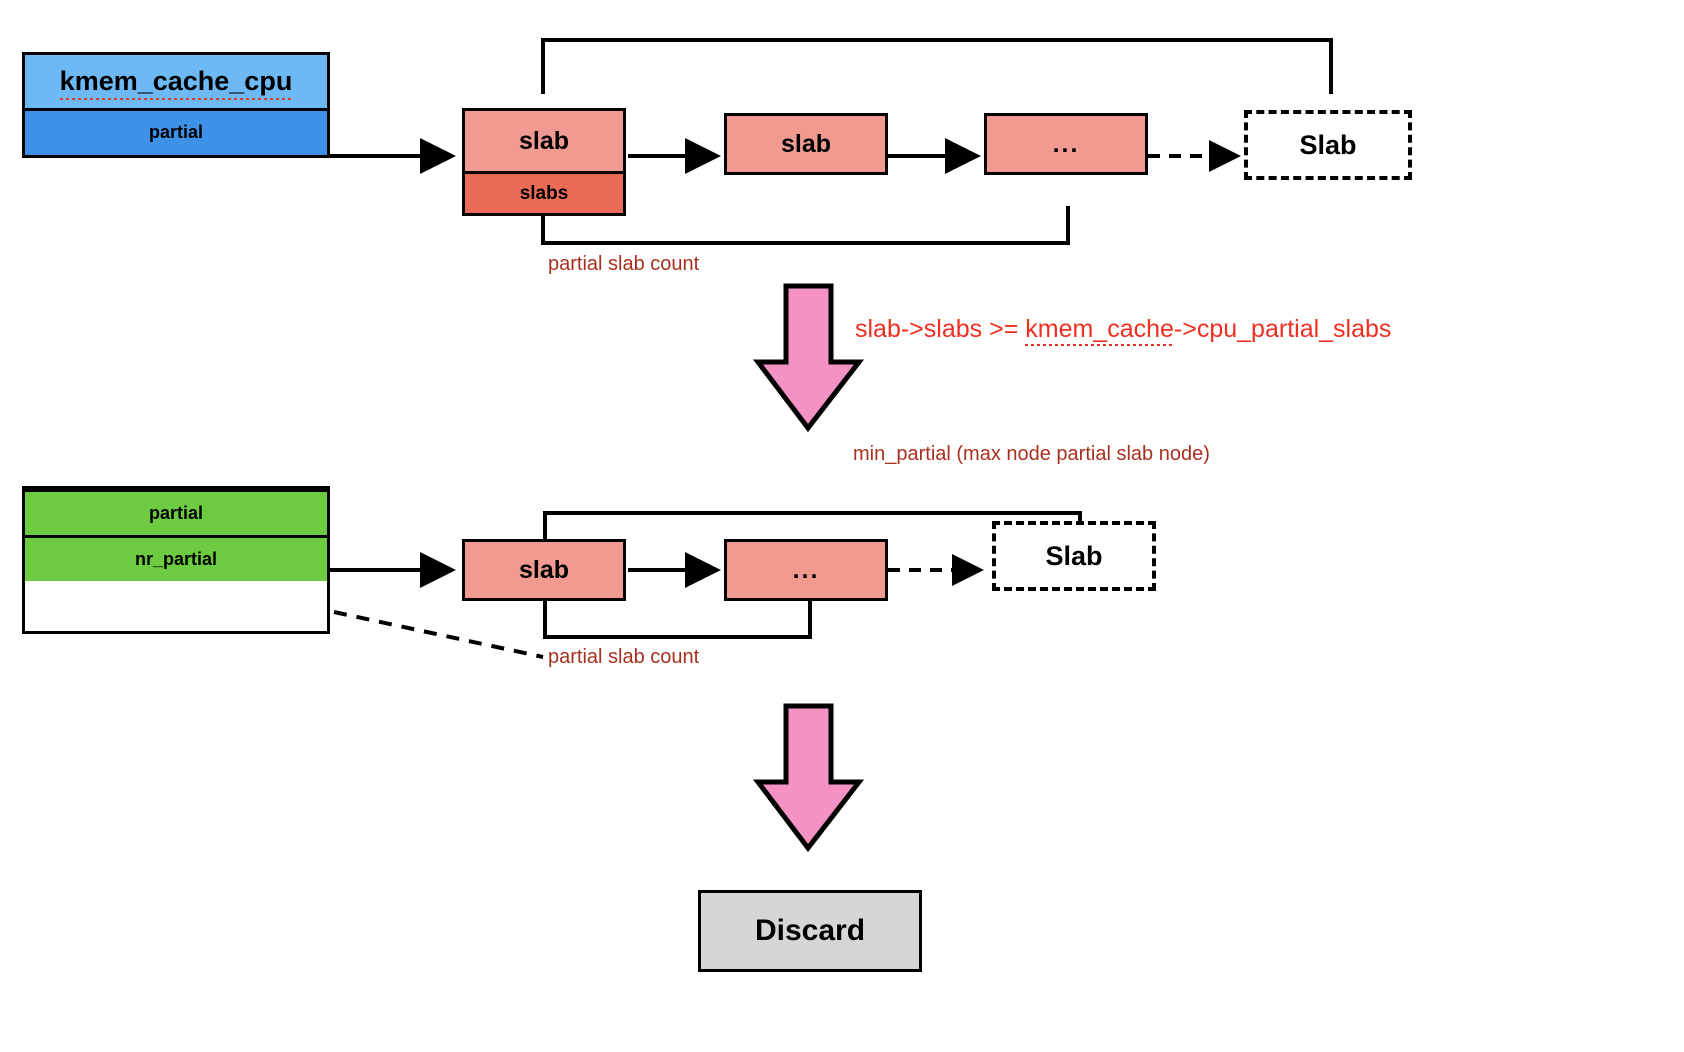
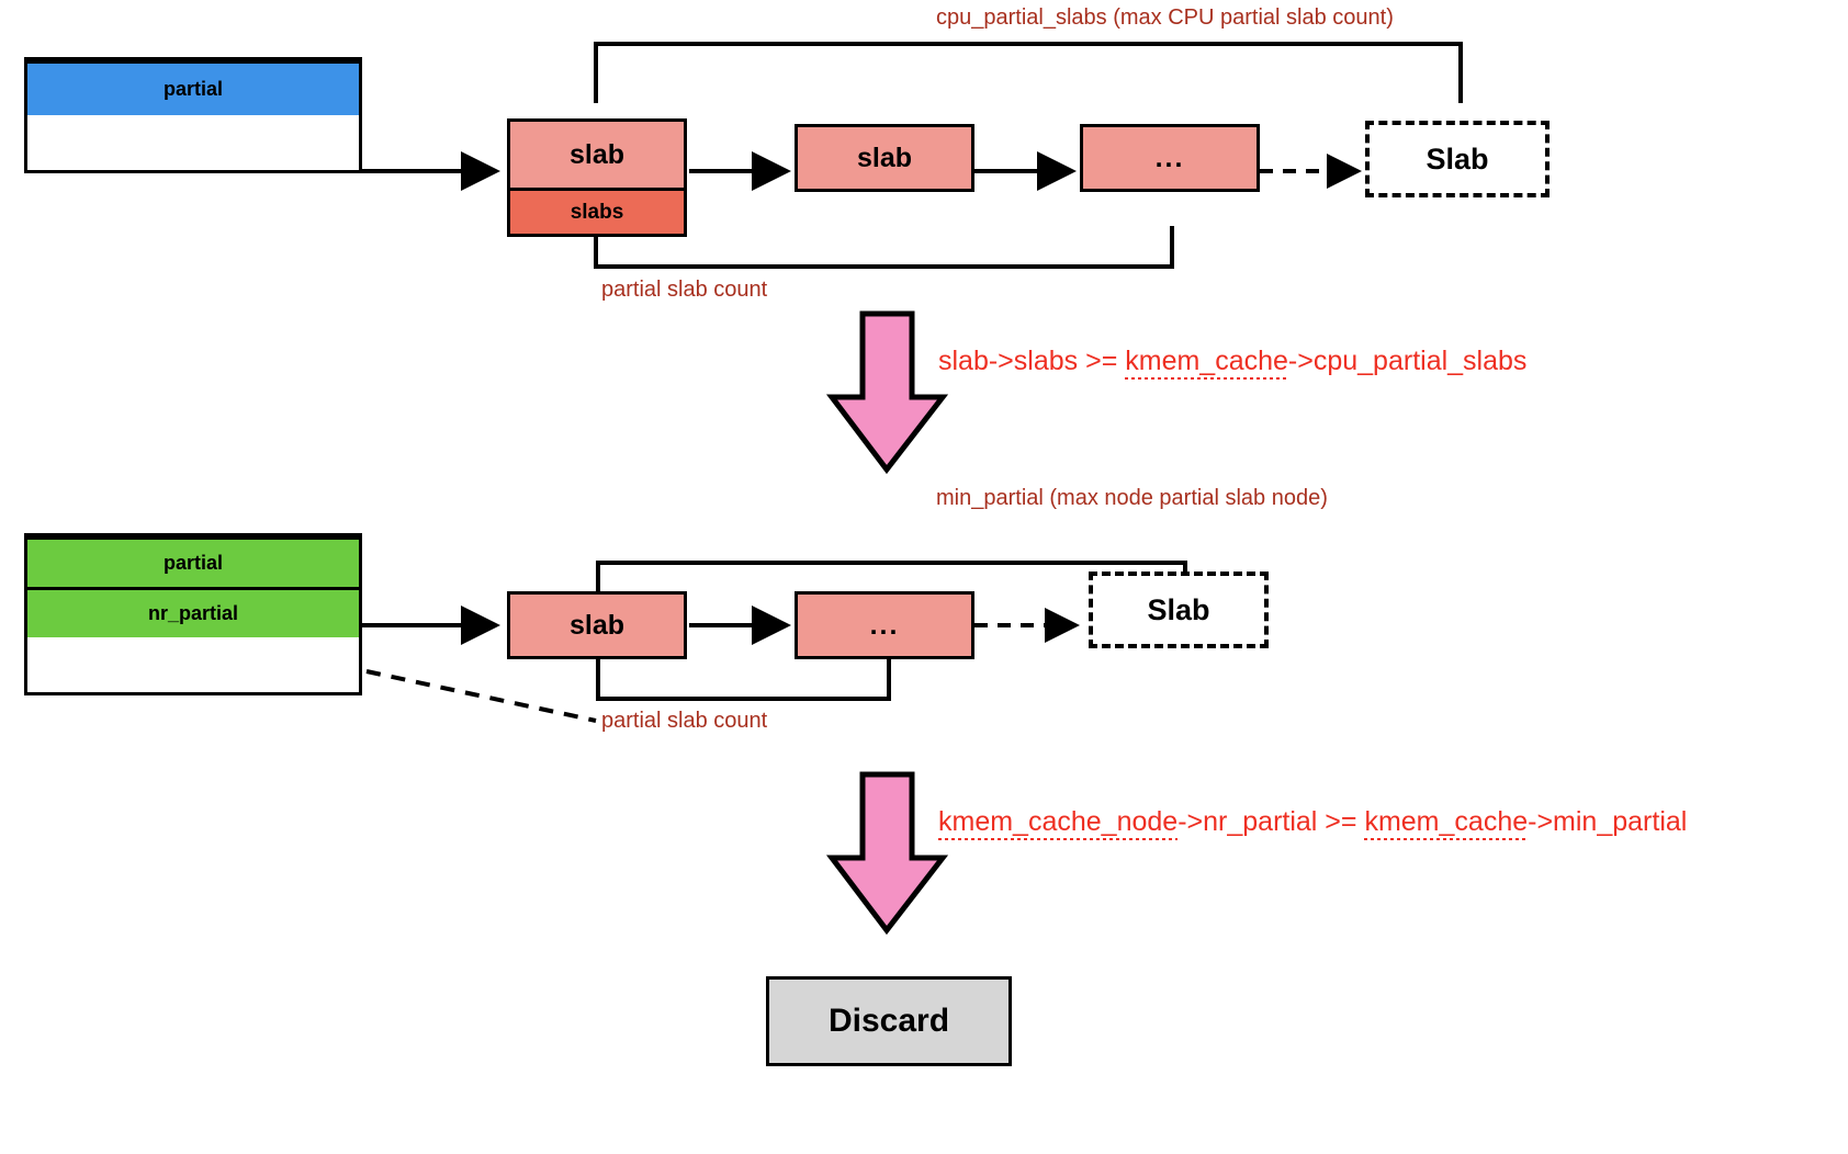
- kmem_cache_cpu
  partial
  slab
  slabs
  slab
  ...
  Slab
+ cpu_partial_slabs (max CPU partial slab count)
  partial slab count
  slab->slabs >= kmem_cache->cpu_partial_slabs
  partial
  nr_partial
  slab
  ...
  Slab
  min_partial (max node partial slab node)
  partial slab count
+ kmem_cache_node->nr_partial >= kmem_cache->min_partial
  Discard
